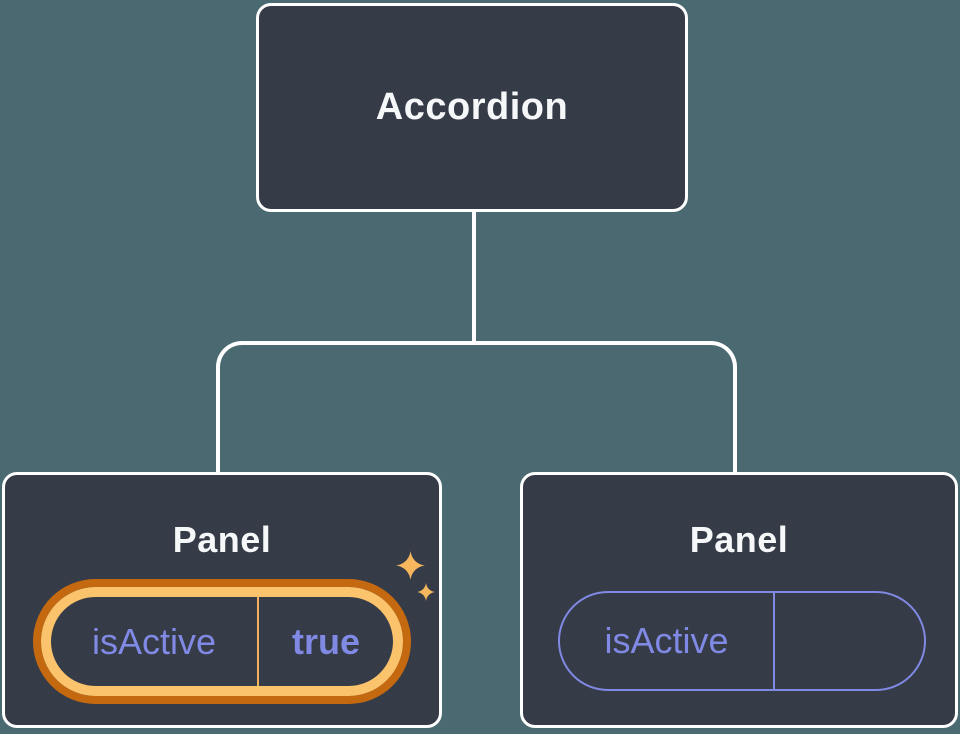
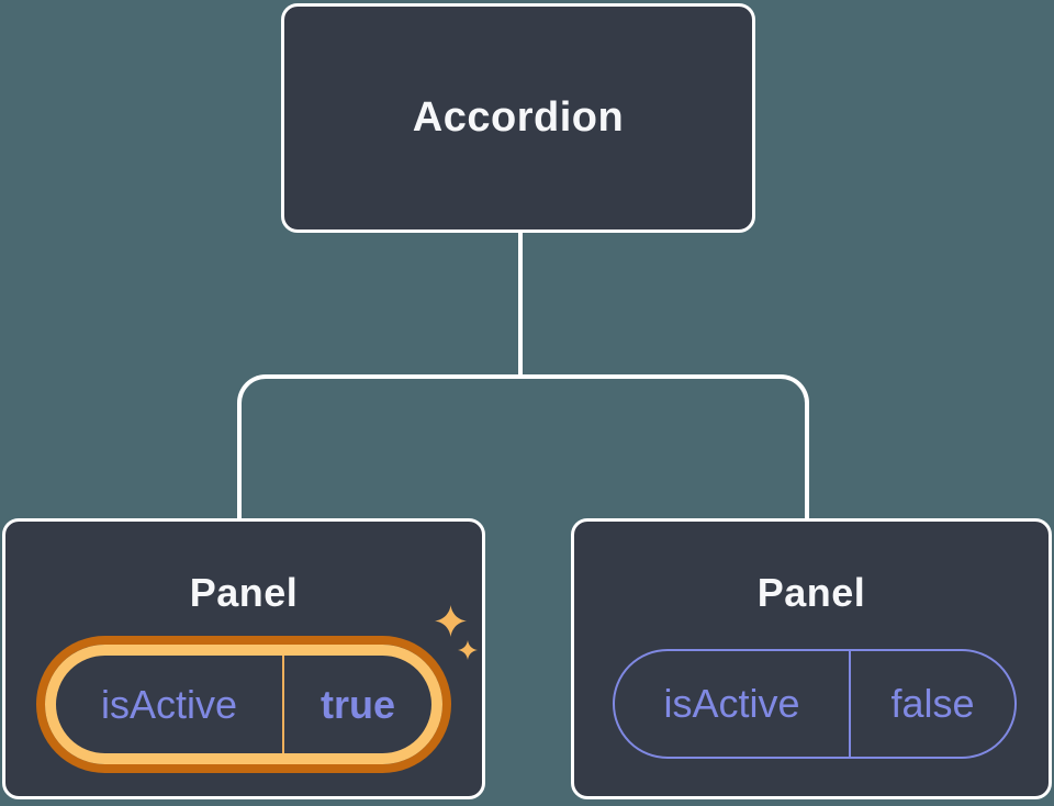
  Accordion
  Panel
  isActive
  true
  Panel
  isActive
+ false
